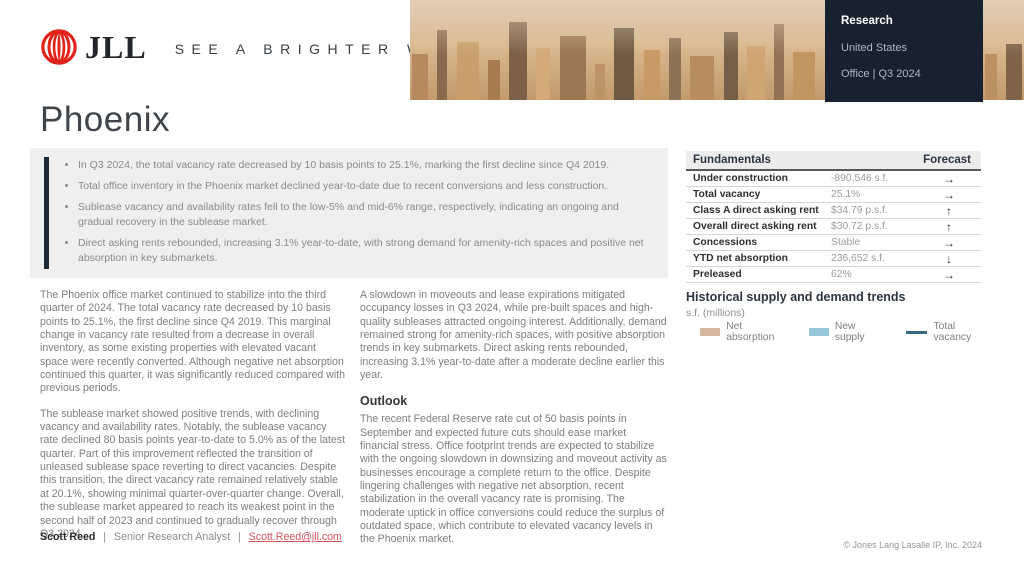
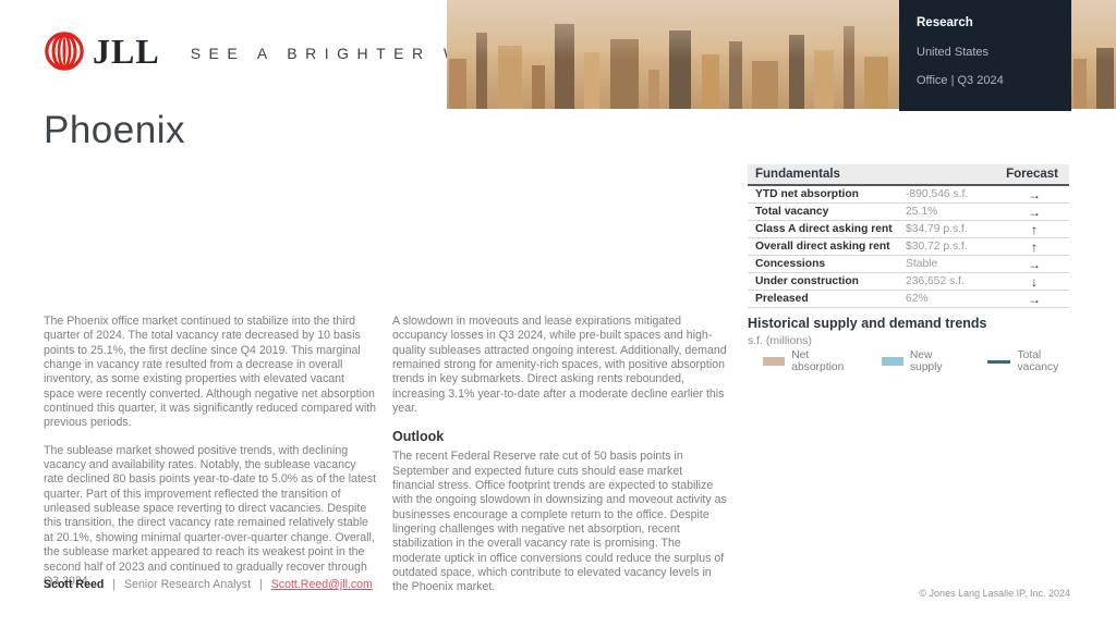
  JLL
  SEE A BRIGHTER
  Research
  United States
  Office | Q3 2024
  Phoenix
- In Q3 2024, the total vacancy rate decreased by 10 basis points to 25.1%, marking the first decline since Q4 2019.
- Total office inventory in the Phoenix market declined year-to-date due to recent conversions and less construction.
- Sublease vacancy and availability rates fell to the low-5% and mid-6% range, respectively, indicating an ongoing and gradual recovery in the sublease market.
- Direct asking rents rebounded, increasing 3.1% year-to-date, with strong demand for amenity-rich spaces and positive net absorption in key submarkets.
  The Phoenix office market continued to stabilize into the third quarter of 2024. The total vacancy rate decreased by 10 basis points to 25.1%, the first decline since Q4 2019. This marginal change in vacancy rate resulted from a decrease in overall inventory, as some existing properties with elevated vacant space were recently converted. Although negative net absorption continued this quarter, it was significantly reduced compared with previous periods.
  The sublease market showed positive trends, with declining vacancy and availability rates. Notably, the sublease vacancy rate declined 80 basis points year-to-date to 5.0% as of the latest quarter. Part of this improvement reflected the transition of unleased sublease space reverting to direct vacancies. Despite this transition, the direct vacancy rate remained relatively stable at 20.1%, showing minimal quarter-over-quarter change. Overall, the sublease market appeared to reach its weakest point in the second half of 2023 and continued to gradually recover through Q3 2024.
  A slowdown in moveouts and lease expirations mitigated occupancy losses in Q3 2024, while pre-built spaces and high-quality subleases attracted ongoing interest. Additionally, demand remained strong for amenity-rich spaces, with positive absorption trends in key submarkets. Direct asking rents rebounded, increasing 3.1% year-to-date after a moderate decline earlier this year.
  Outlook
  The recent Federal Reserve rate cut of 50 basis points in September and expected future cuts should ease market financial stress. Office footprint trends are expected to stabilize with the ongoing slowdown in downsizing and moveout activity as businesses encourage a complete return to the office. Despite lingering challenges with negative net absorption, recent stabilization in the overall vacancy rate is promising. The moderate uptick in office conversions could reduce the surplus of outdated space, which contribute to elevated vacancy levels in the Phoenix market.
  Fundamentals
  Forecast
- Under construction
+ YTD net absorption
  -890,546 s.f.
  →
  Total vacancy
  25.1%
  →
  Class A direct asking rent
  $34.79 p.s.f.
  ↑
  Overall direct asking rent
  $30.72 p.s.f.
  ↑
  Concessions
  Stable
  →
- YTD net absorption
+ Under construction
  236,652 s.f.
  ↓
  Preleased
  62%
  →
  Historical supply and demand trends
  s.f. (millions)
  Net absorption
  New supply
  Total vacancy
  Scott Reed | Senior Research Analyst | Scott.Reed@jll.com
  © Jones Lang Lasalle IP, Inc. 2024
